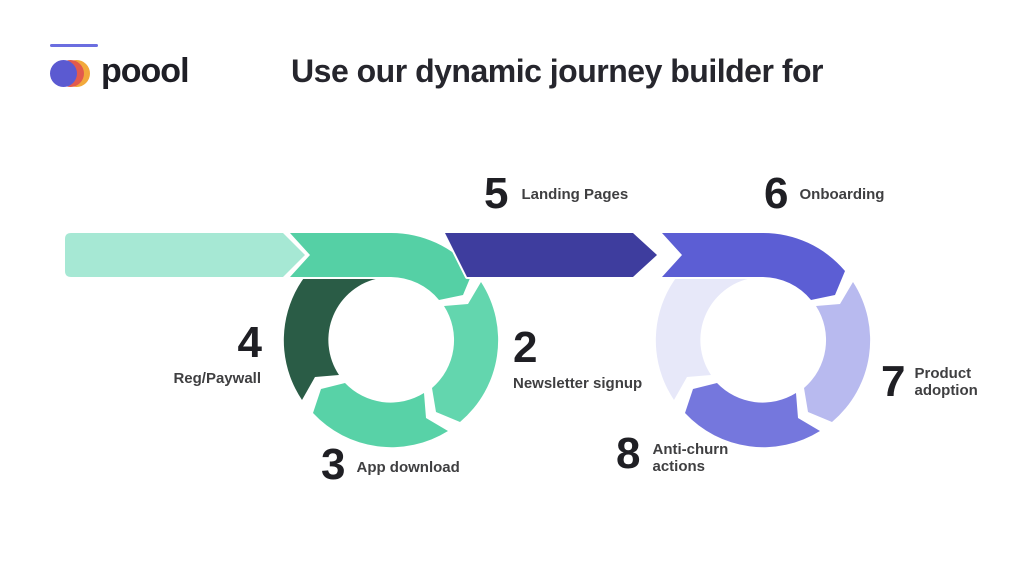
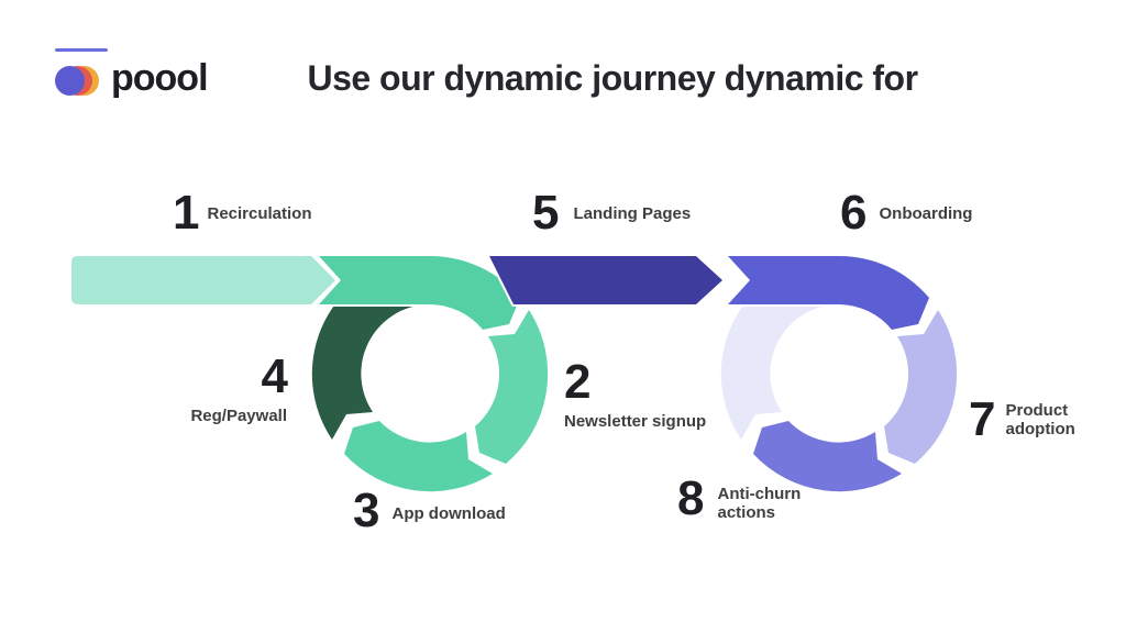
  poool
- Use our dynamic journey builder for
+ Use our dynamic journey dynamic for
+ 1
+ Recirculation
  2
  Newsletter signup
  3
  App download
  4
  Reg/Paywall
  5
  Landing Pages
  6
  Onboarding
  7
  Product adoption
  8
  Anti-churn actions
